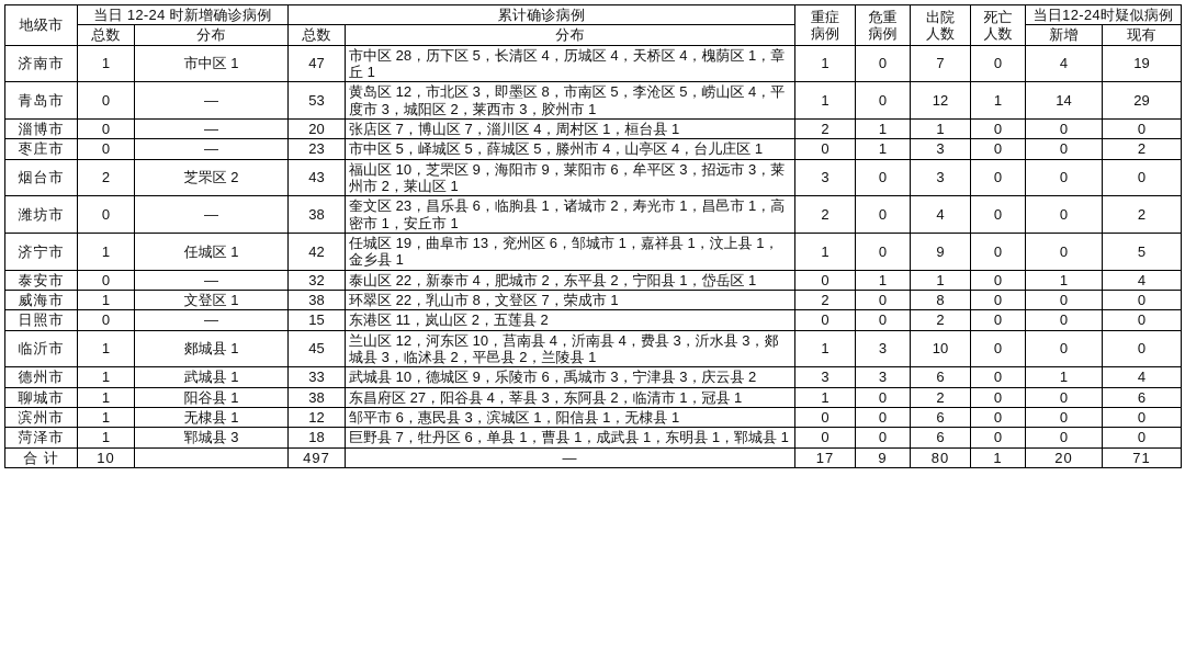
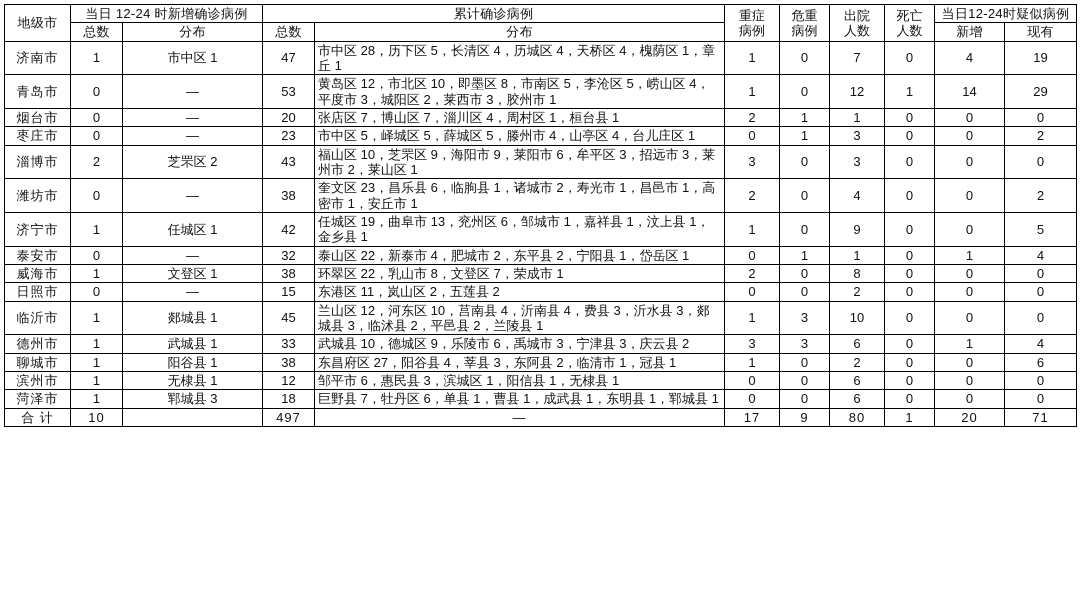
  地级市	当日 12-24 时新增确诊病例	累计确诊病例	重症 病例	危重 病例	出院 人数	死亡 人数	当日12-24时疑似病例
  总数	分布	总数	分布	新增	现有
  济南市	1	市中区 1	47	市中区 28，历下区 5，长清区 4，历城区 4，天桥区 4，槐荫区 1，章丘 1	1	0	7	0	4	19
- 青岛市	0	—	53	黄岛区 12，市北区 3，即墨区 8，市南区 5，李沧区 5，崂山区 4，平度市 3，城阳区 2，莱西市 3，胶州市 1	1	0	12	1	14	29
+ 青岛市	0	—	53	黄岛区 12，市北区 10，即墨区 8，市南区 5，李沧区 5，崂山区 4，平度市 3，城阳区 2，莱西市 3，胶州市 1	1	0	12	1	14	29
- 淄博市	0	—	20	张店区 7，博山区 7，淄川区 4，周村区 1，桓台县 1	2	1	1	0	0	0
+ 烟台市	0	—	20	张店区 7，博山区 7，淄川区 4，周村区 1，桓台县 1	2	1	1	0	0	0
  枣庄市	0	—	23	市中区 5，峄城区 5，薛城区 5，滕州市 4，山亭区 4，台儿庄区 1	0	1	3	0	0	2
- 烟台市	2	芝罘区 2	43	福山区 10，芝罘区 9，海阳市 9，莱阳市 6，牟平区 3，招远市 3，莱州市 2，莱山区 1	3	0	3	0	0	0
+ 淄博市	2	芝罘区 2	43	福山区 10，芝罘区 9，海阳市 9，莱阳市 6，牟平区 3，招远市 3，莱州市 2，莱山区 1	3	0	3	0	0	0
  潍坊市	0	—	38	奎文区 23，昌乐县 6，临朐县 1，诸城市 2，寿光市 1，昌邑市 1，高密市 1，安丘市 1	2	0	4	0	0	2
  济宁市	1	任城区 1	42	任城区 19，曲阜市 13，兖州区 6，邹城市 1，嘉祥县 1，汶上县 1，金乡县 1	1	0	9	0	0	5
  泰安市	0	—	32	泰山区 22，新泰市 4，肥城市 2，东平县 2，宁阳县 1，岱岳区 1	0	1	1	0	1	4
  威海市	1	文登区 1	38	环翠区 22，乳山市 8，文登区 7，荣成市 1	2	0	8	0	0	0
  日照市	0	—	15	东港区 11，岚山区 2，五莲县 2	0	0	2	0	0	0
  临沂市	1	郯城县 1	45	兰山区 12，河东区 10，莒南县 4，沂南县 4，费县 3，沂水县 3，郯城县 3，临沭县 2，平邑县 2，兰陵县 1	1	3	10	0	0	0
  德州市	1	武城县 1	33	武城县 10，德城区 9，乐陵市 6，禹城市 3，宁津县 3，庆云县 2	3	3	6	0	1	4
  聊城市	1	阳谷县 1	38	东昌府区 27，阳谷县 4，莘县 3，东阿县 2，临清市 1，冠县 1	1	0	2	0	0	6
  滨州市	1	无棣县 1	12	邹平市 6，惠民县 3，滨城区 1，阳信县 1，无棣县 1	0	0	6	0	0	0
  菏泽市	1	郓城县 3	18	巨野县 7，牡丹区 6，单县 1，曹县 1，成武县 1，东明县 1，郓城县 1	0	0	6	0	0	0
  合 计	10		497	—	17	9	80	1	20	71
